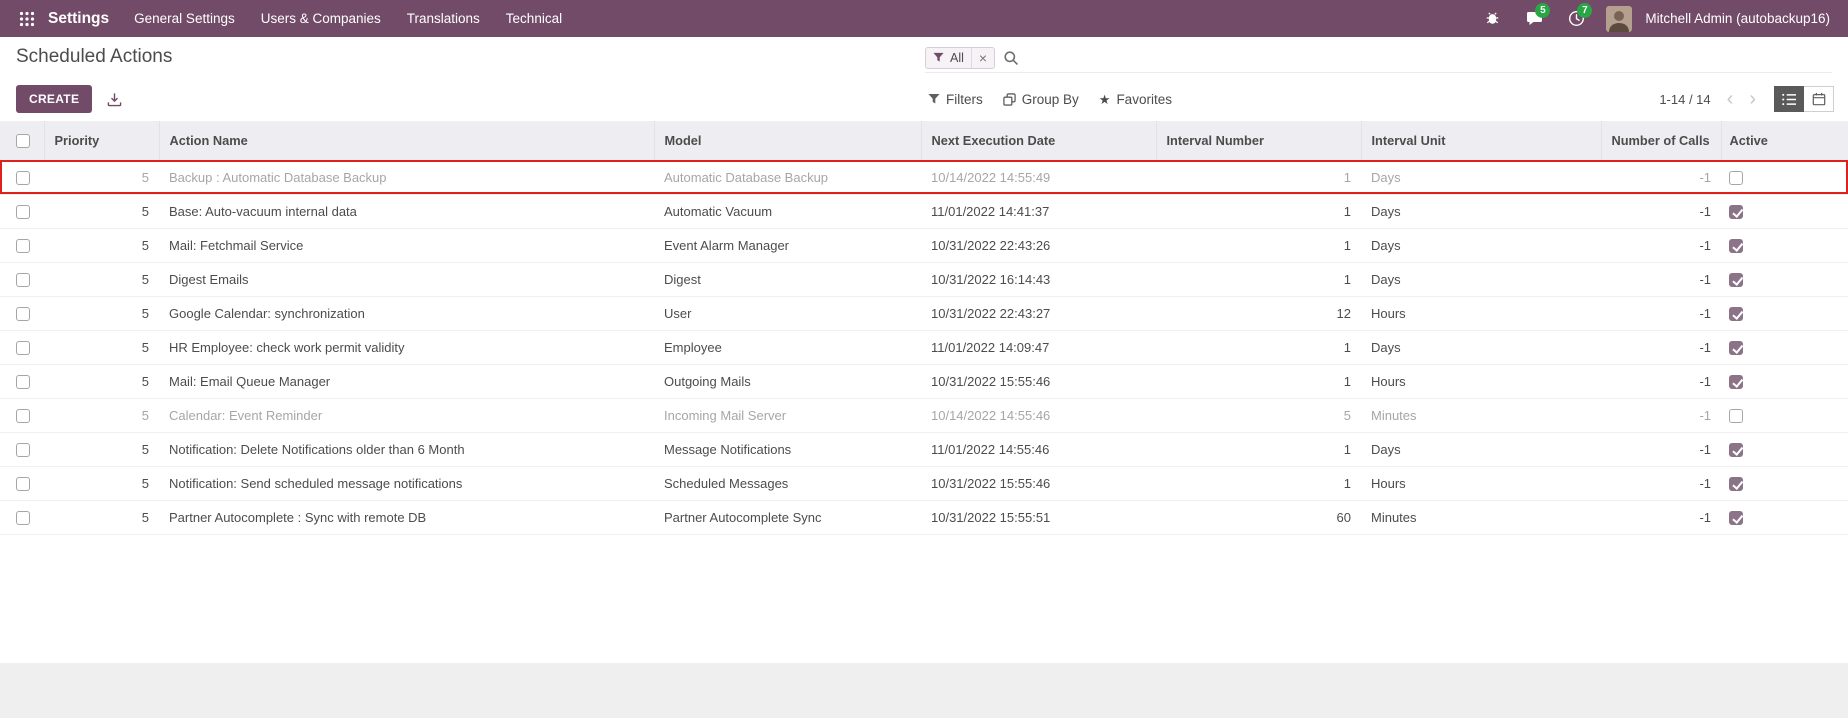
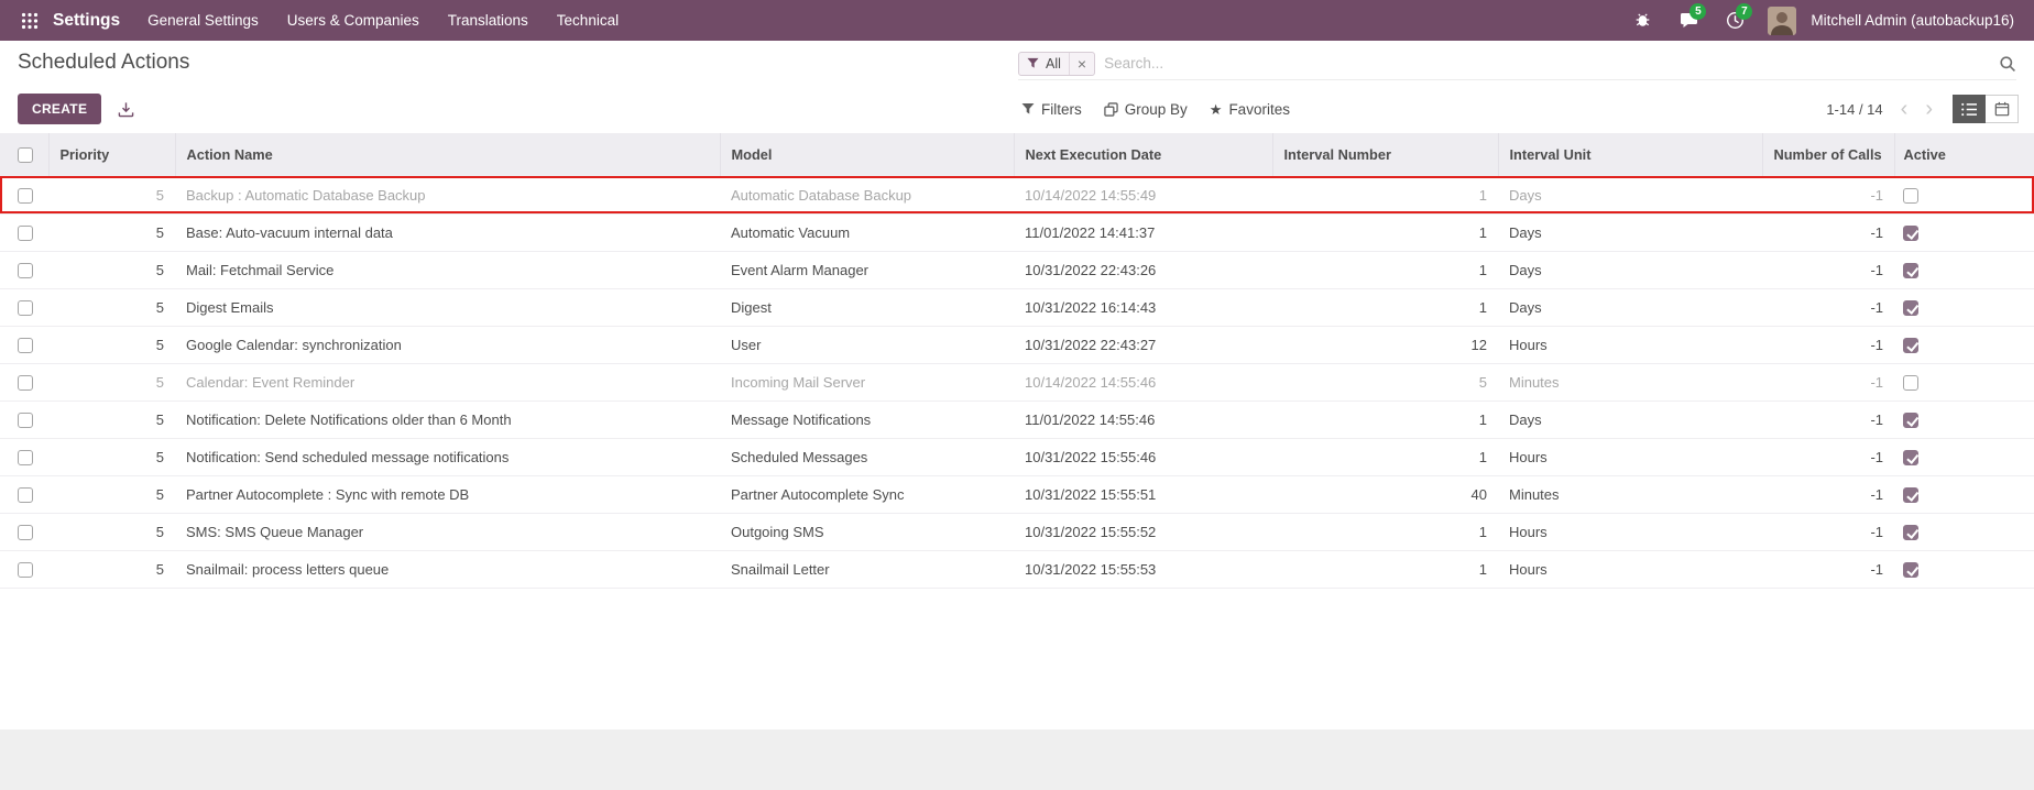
  Settings
  General Settings
  Users & Companies
  Translations
  Technical
  5
  7
  Mitchell Admin (autobackup16)
  Scheduled Actions
  All
  ×
+ Search...
  CREATE
  Filters
  Group By
  ★
  Favorites
  1-14 / 14
  ‹
  ›
  	Priority	Action Name	Model	Next Execution Date	Interval Number	Interval Unit	Number of Calls	Active
  	5	Backup : Automatic Database Backup	Automatic Database Backup	10/14/2022 14:55:49	1	Days	-1
  	5	Base: Auto-vacuum internal data	Automatic Vacuum	11/01/2022 14:41:37	1	Days	-1
  	5	Mail: Fetchmail Service	Event Alarm Manager	10/31/2022 22:43:26	1	Days	-1
  	5	Digest Emails	Digest	10/31/2022 16:14:43	1	Days	-1
  	5	Google Calendar: synchronization	User	10/31/2022 22:43:27	12	Hours	-1
- 	5	HR Employee: check work permit validity	Employee	11/01/2022 14:09:47	1	Days	-1
- 	5	Mail: Email Queue Manager	Outgoing Mails	10/31/2022 15:55:46	1	Hours	-1
  	5	Calendar: Event Reminder	Incoming Mail Server	10/14/2022 14:55:46	5	Minutes	-1
  	5	Notification: Delete Notifications older than 6 Month	Message Notifications	11/01/2022 14:55:46	1	Days	-1
  	5	Notification: Send scheduled message notifications	Scheduled Messages	10/31/2022 15:55:46	1	Hours	-1
- 	5	Partner Autocomplete : Sync with remote DB	Partner Autocomplete Sync	10/31/2022 15:55:51	60	Minutes	-1
+ 	5	Partner Autocomplete : Sync with remote DB	Partner Autocomplete Sync	10/31/2022 15:55:51	40	Minutes	-1
+ 	5	SMS: SMS Queue Manager	Outgoing SMS	10/31/2022 15:55:52	1	Hours	-1
+ 	5	Snailmail: process letters queue	Snailmail Letter	10/31/2022 15:55:53	1	Hours	-1
